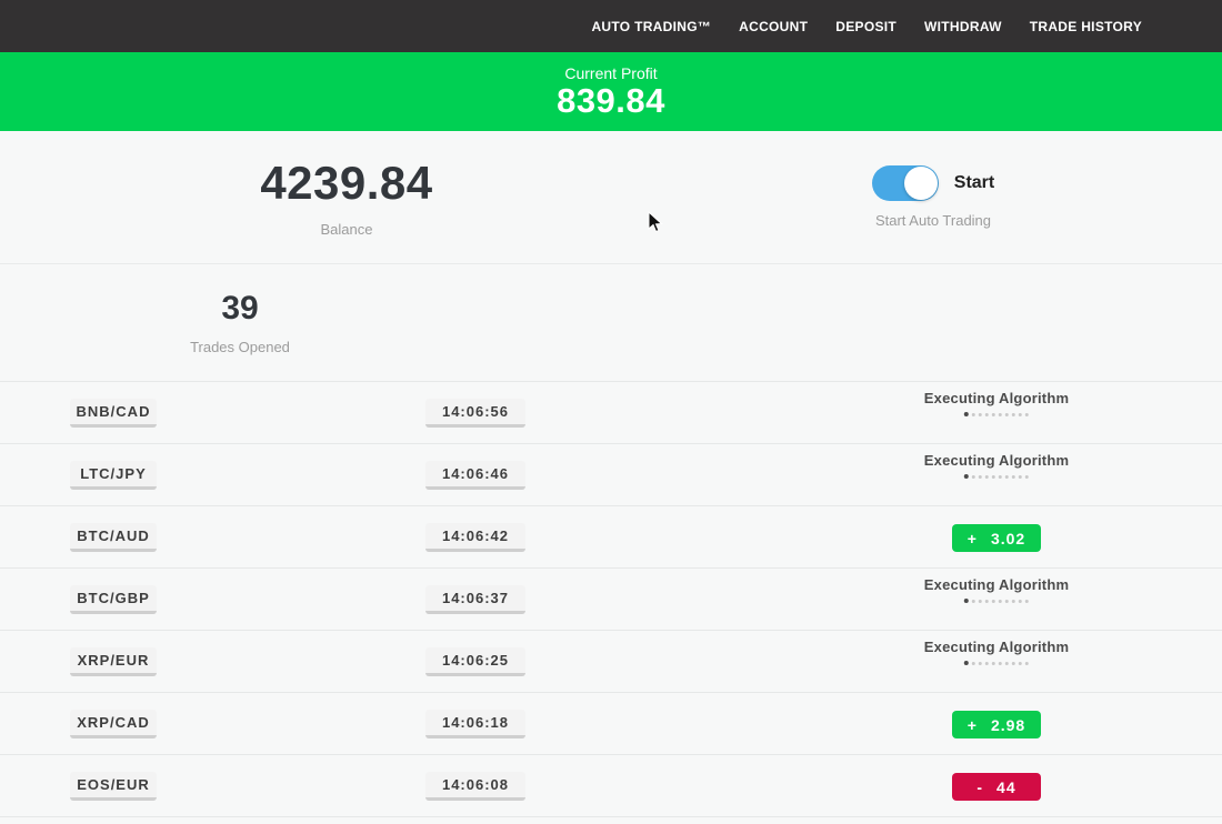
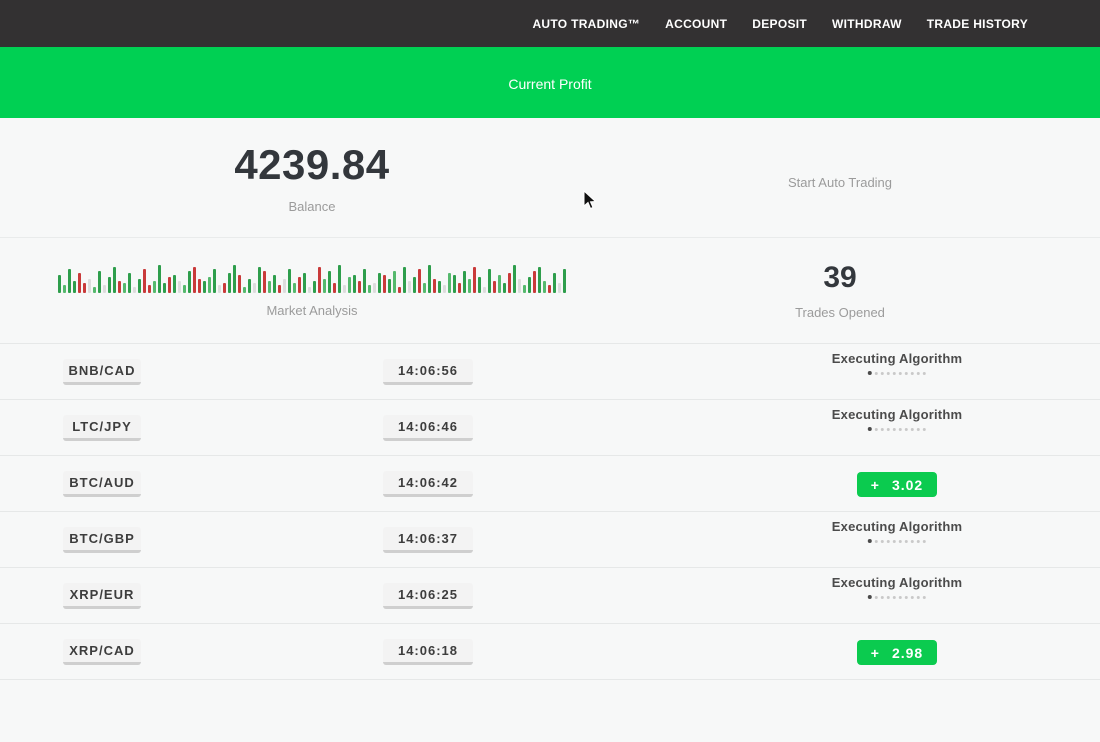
  AUTO TRADING™
  ACCOUNT
  DEPOSIT
  WITHDRAW
  TRADE HISTORY
  Current Profit
- 839.84
  4239.84
  Balance
- Start
  Start Auto Trading
+ Market Analysis
  39
  Trades Opened
  BNB/CAD
  14:06:56
  Executing Algorithm
  LTC/JPY
  14:06:46
  Executing Algorithm
  BTC/AUD
  14:06:42
  +
  3.02
  BTC/GBP
  14:06:37
  Executing Algorithm
  XRP/EUR
  14:06:25
  Executing Algorithm
  XRP/CAD
  14:06:18
  +
  2.98
- EOS/EUR
- 14:06:08
- -
- 44
